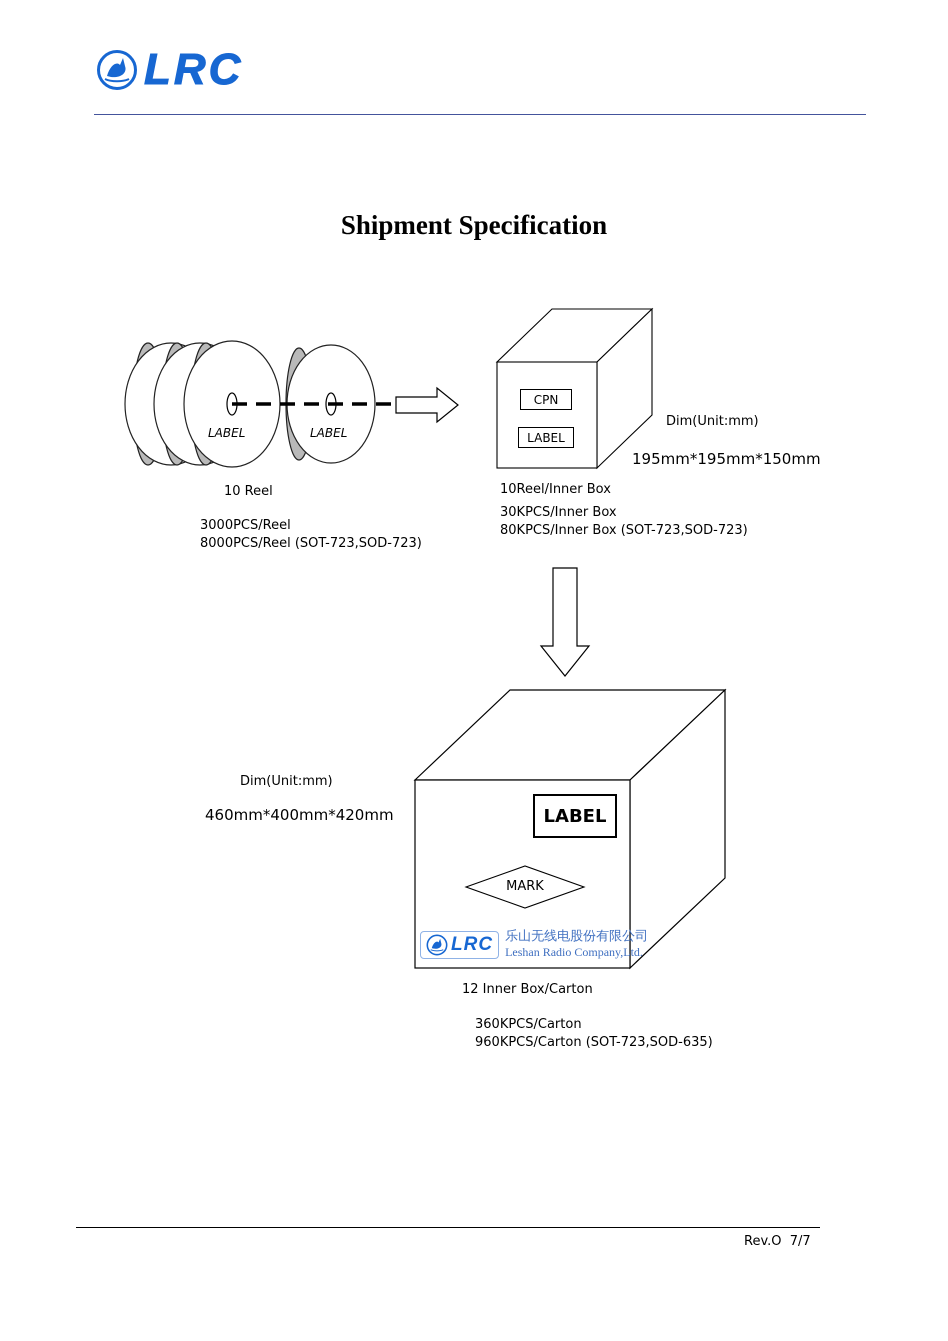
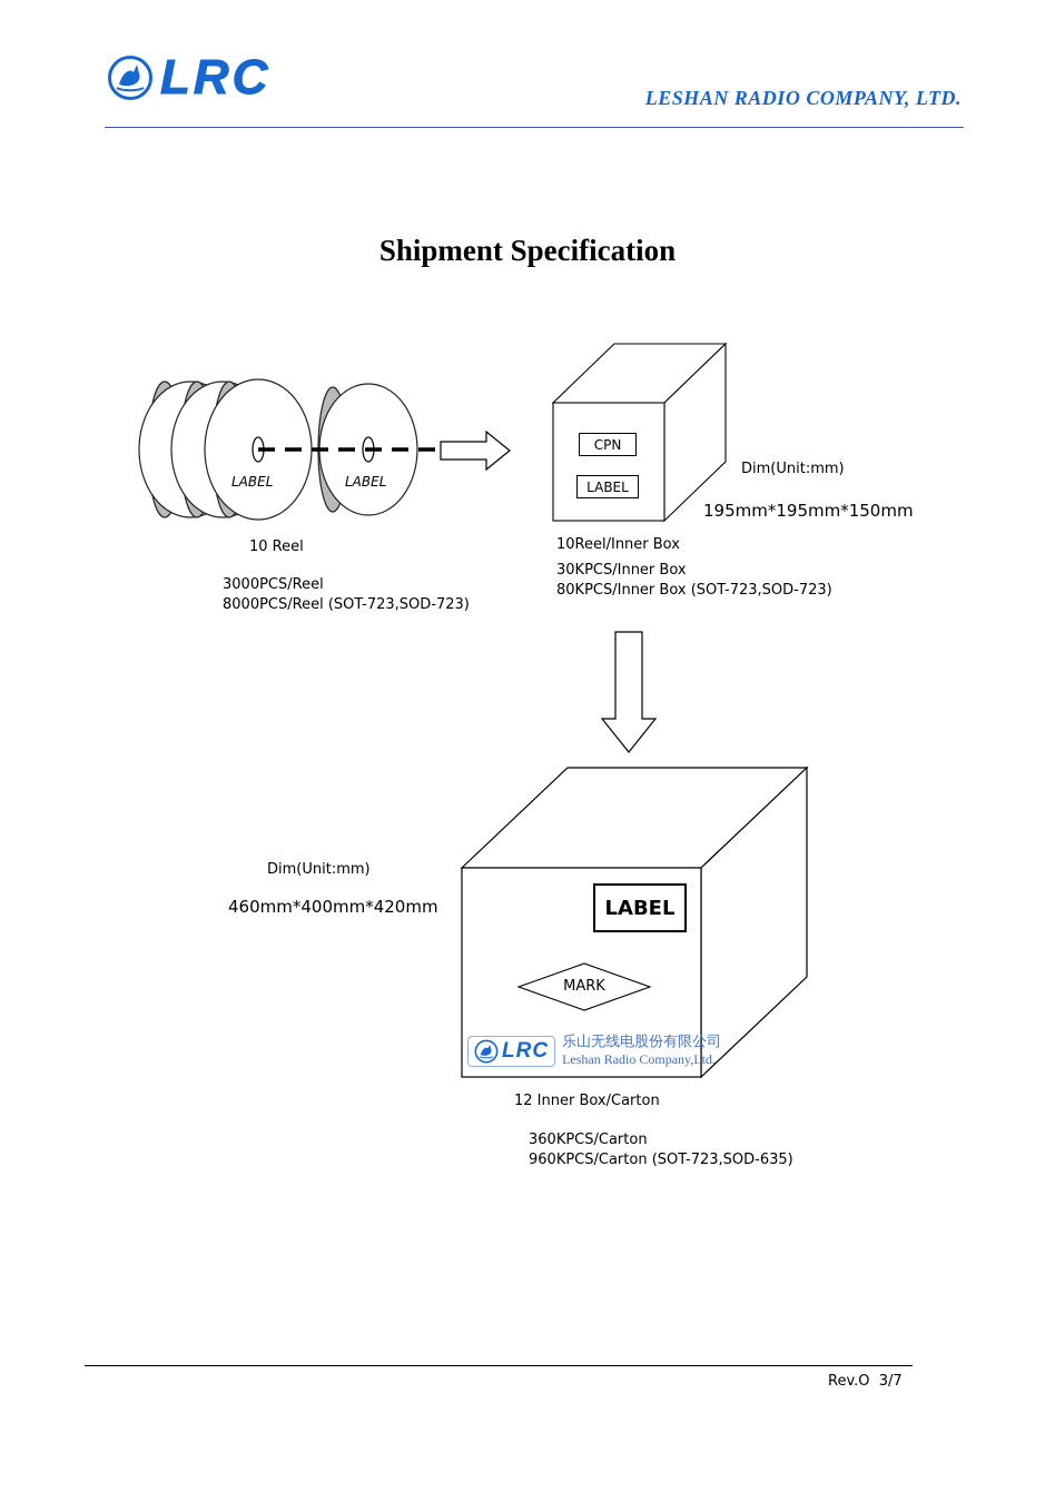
  LRC
+ LESHAN RADIO COMPANY, LTD.
  Shipment Specification
  LABEL
  LABEL
  10 Reel
  3000PCS/Reel
  8000PCS/Reel (SOT-723,SOD-723)
  CPN
  LABEL
  Dim(Unit:mm)
  195mm*195mm*150mm
  10Reel/Inner Box
  30KPCS/Inner Box
  80KPCS/Inner Box (SOT-723,SOD-723)
  Dim(Unit:mm)
  460mm*400mm*420mm
  LABEL
  MARK
  LRC
  乐山无线电股份有限公司
  Leshan Radio Company,Ltd.
  12 Inner Box/Carton
  360KPCS/Carton
  960KPCS/Carton (SOT-723,SOD-635)
- Rev.O 7/7
+ Rev.O 3/7
